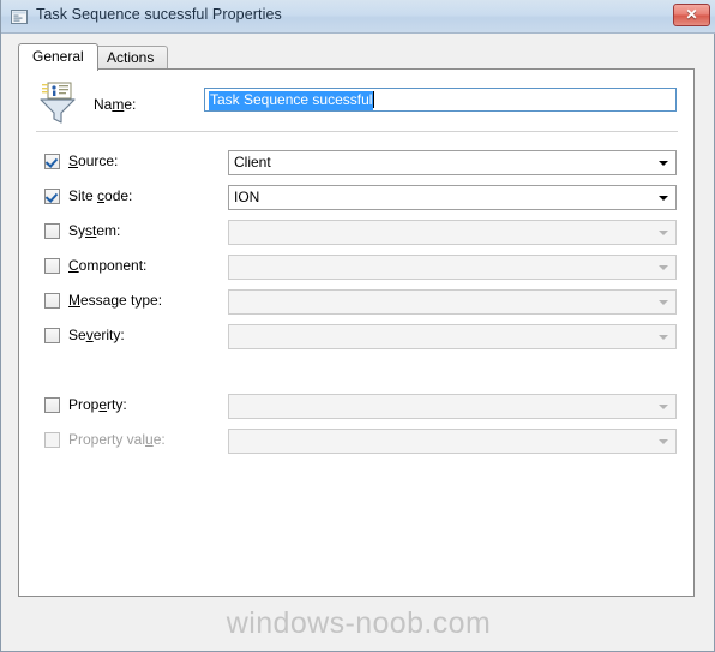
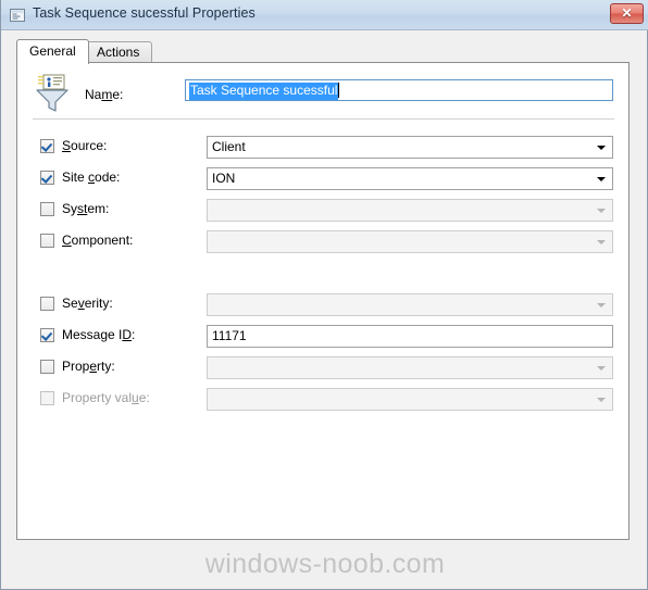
  Task Sequence sucessful Properties
  ✕
  General
  Actions
  Name:
  Task Sequence sucessful
  Source:
  Client
  Site code:
  ION
  System:
  Component:
- Message type:
  Severity:
+ Message ID:
+ 11171
  Property:
  Property value:
  windows-noob.com
